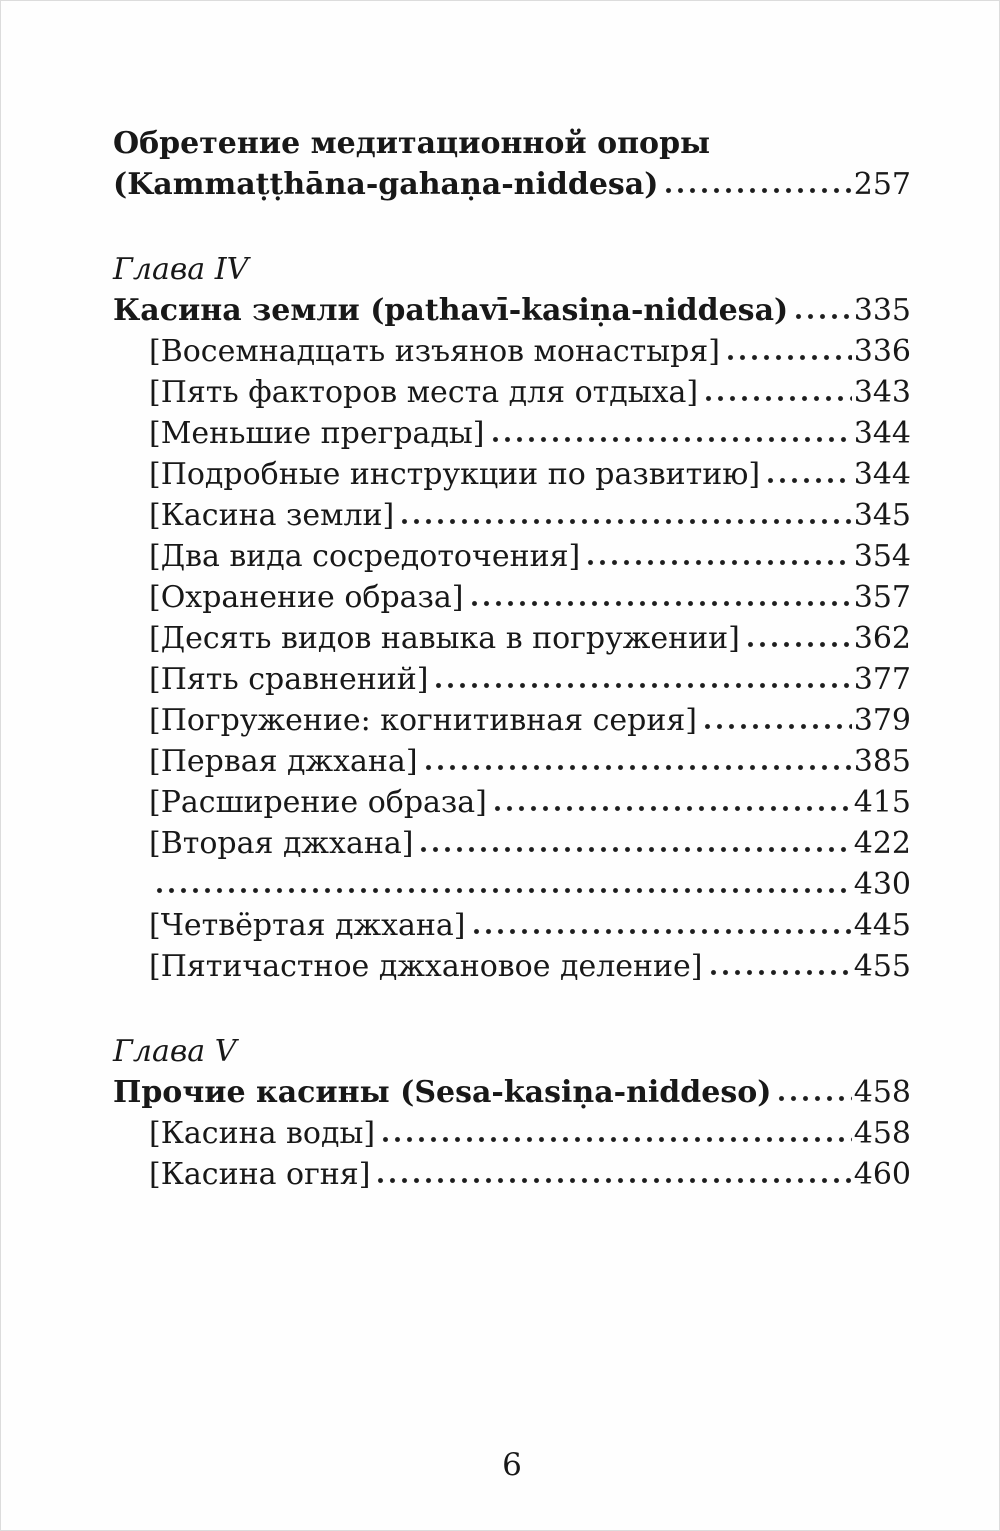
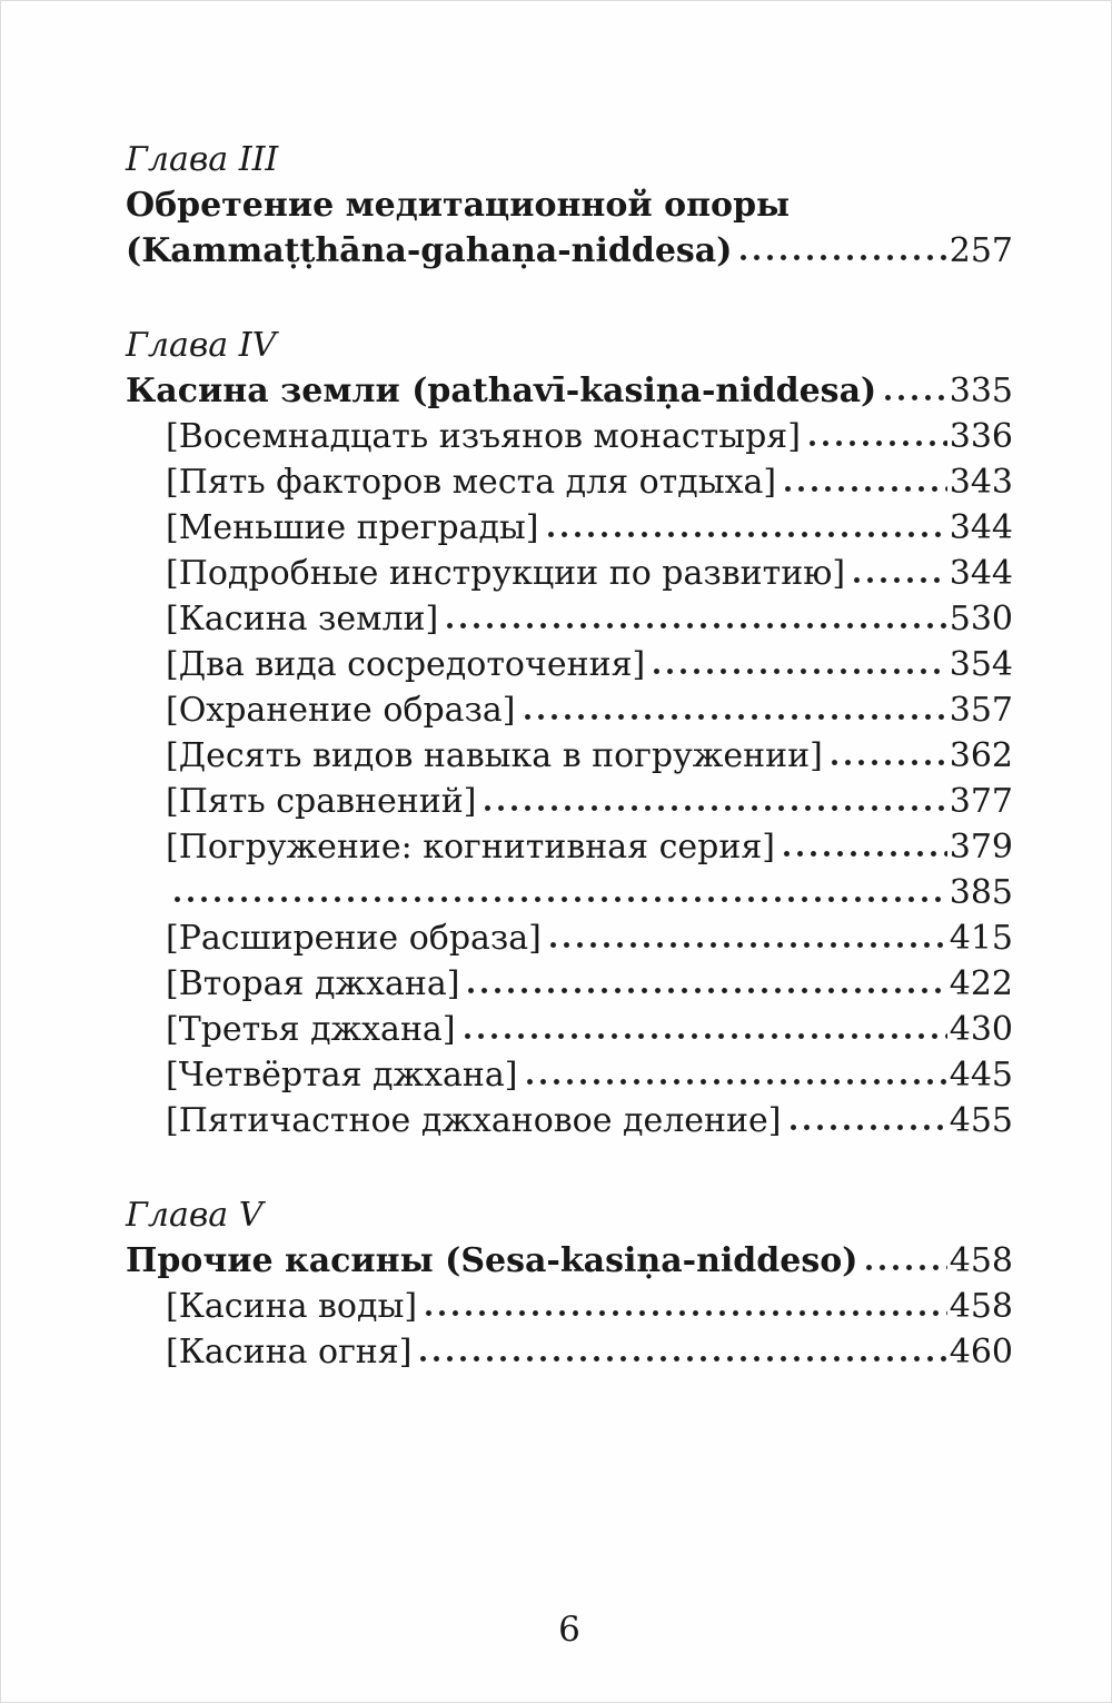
+ Глава III
  Обретение медитационной опоры
  (Kammaṭṭhāna-gahaṇa-niddesa)
  257
  Глава IV
  Касина земли (pathavī-kasiṇa-niddesa)
  335
  [Восемнадцать изъянов монастыря]
  336
  [Пять факторов места для отдыха]
  343
  [Меньшие преграды]
  344
  [Подробные инструкции по развитию]
  344
  [Касина земли]
- 345
+ 530
  [Два вида сосредоточения]
  354
  [Охранение образа]
  357
  [Десять видов навыка в погружении]
  362
  [Пять сравнений]
  377
  [Погружение: когнитивная серия]
  379
- [Первая джхана]
  385
  [Расширение образа]
  415
  [Вторая джхана]
  422
+ [Третья джхана]
  430
  [Четвёртая джхана]
  445
  [Пятичастное джхановое деление]
  455
  Глава V
  Прочие касины (Sesa-kasiṇa-niddeso)
  458
  [Касина воды]
  458
  [Касина огня]
  460
  6
